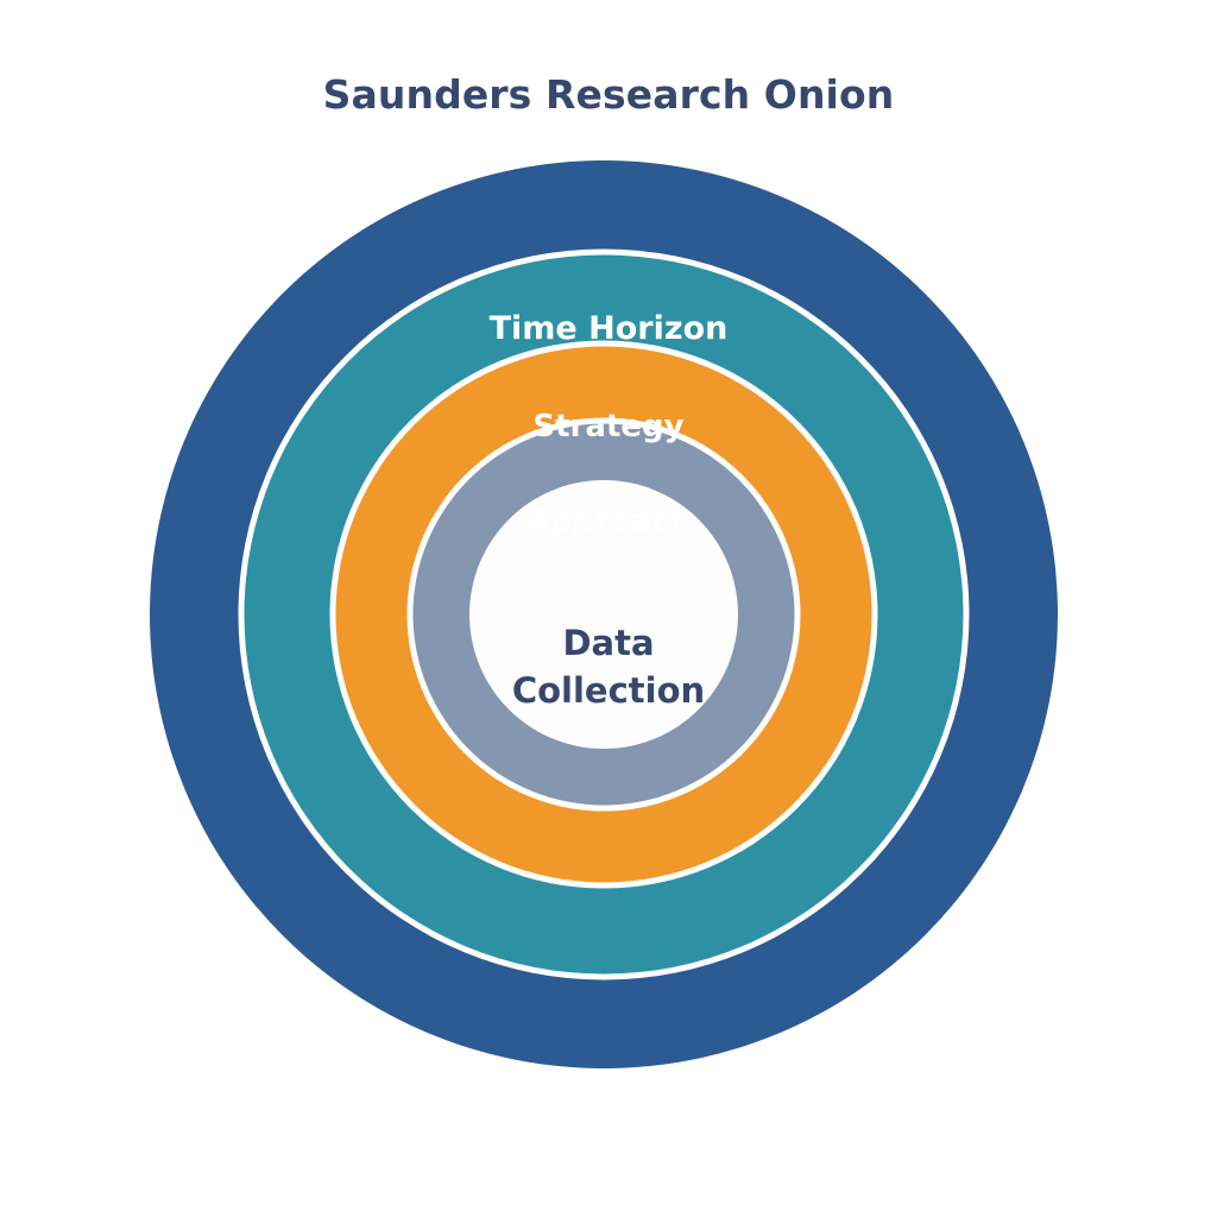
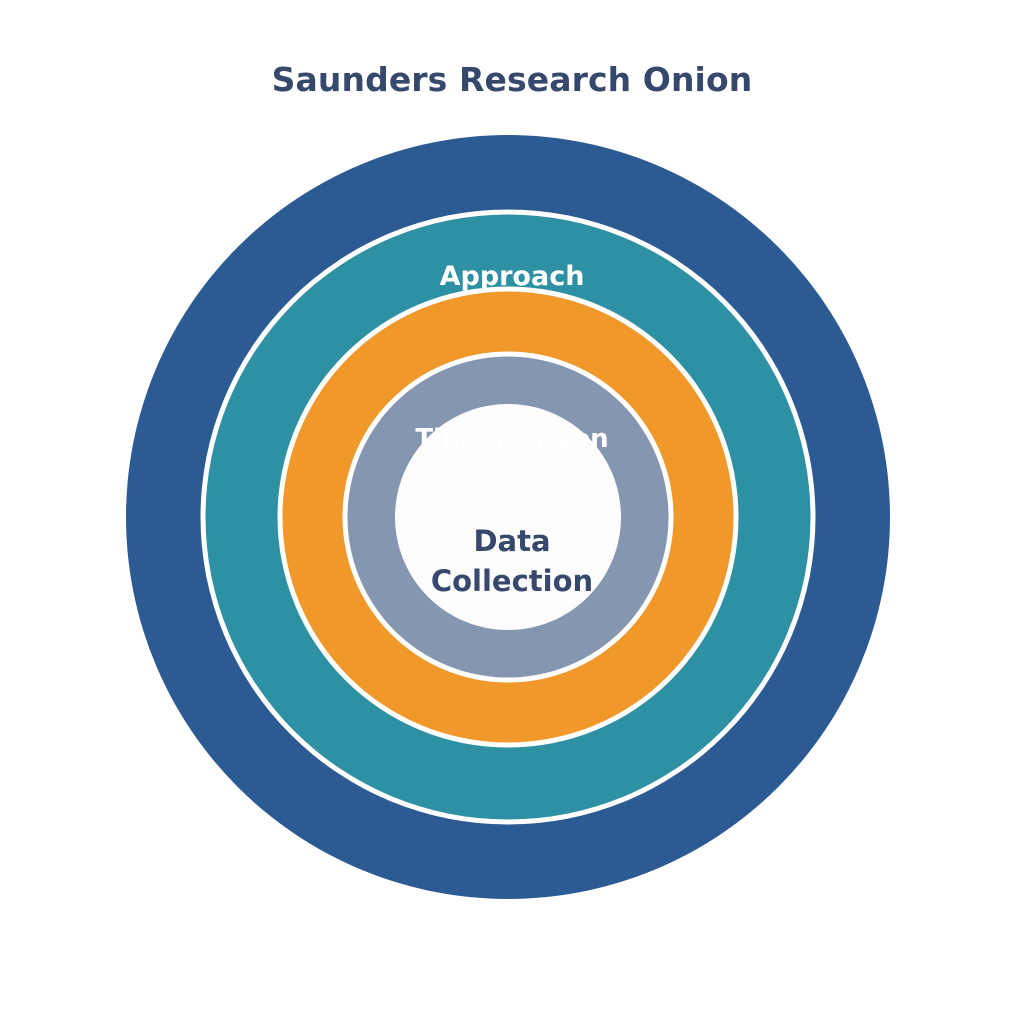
  Saunders Research Onion
- Time Horizon
+ Approach
- Strategy
- Approach
+ Time Horizon
  Data
  Collection
